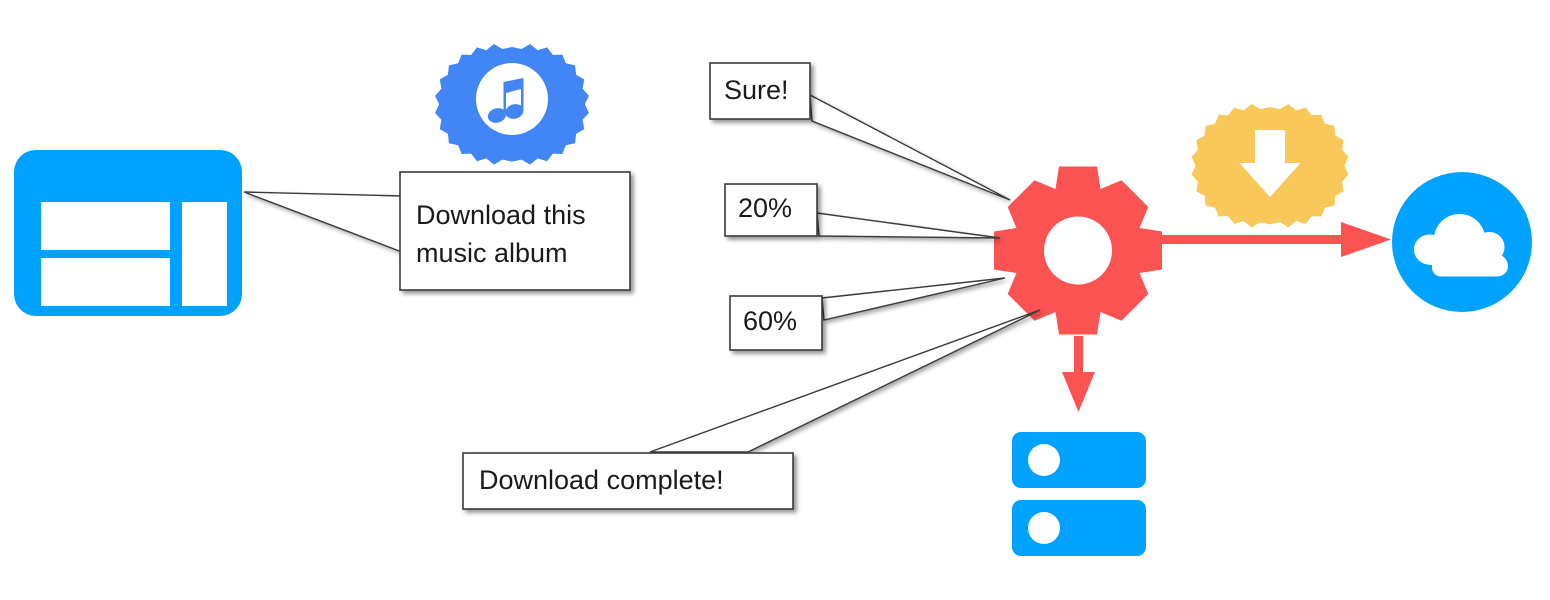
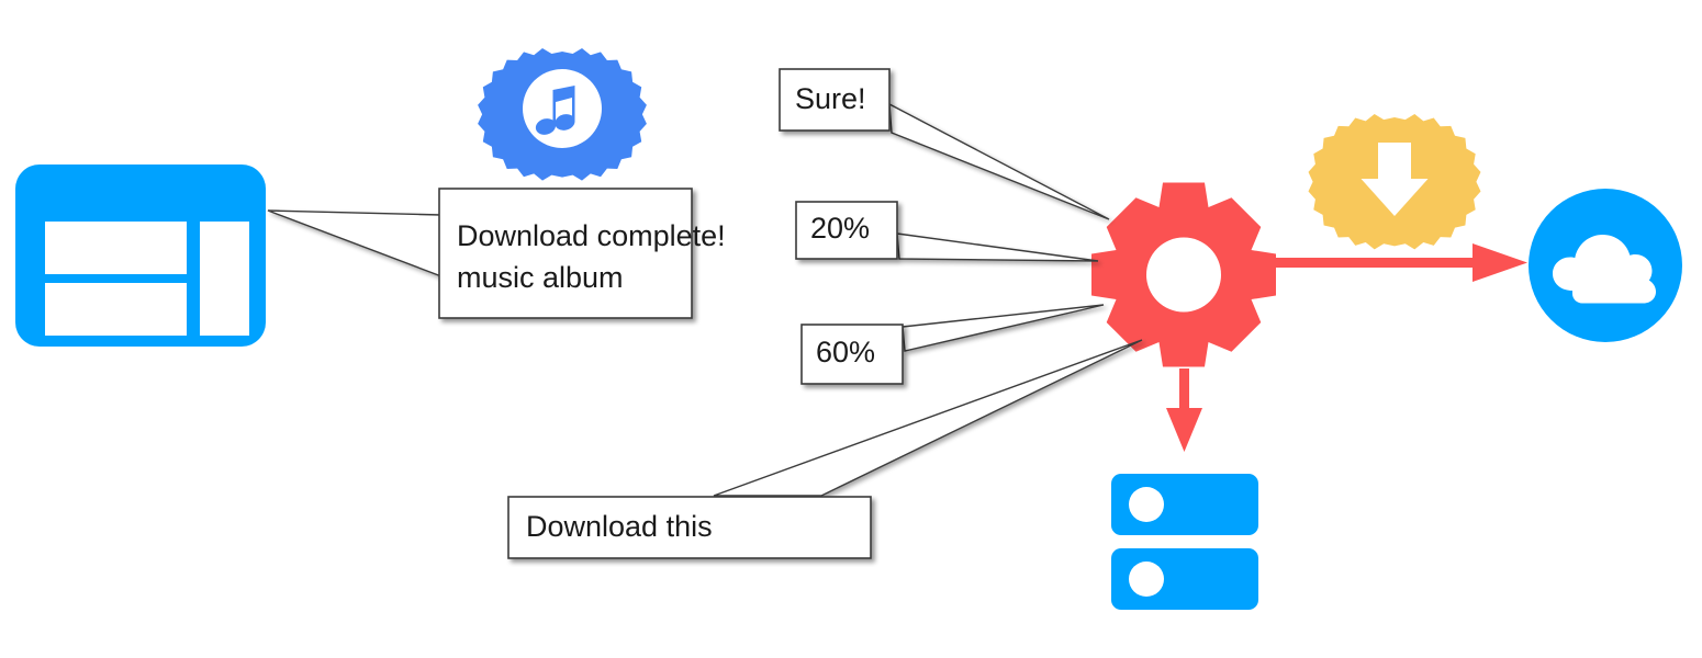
- Download this
+ Download complete!
  music album
  Sure!
  20%
  60%
- Download complete!
+ Download this
